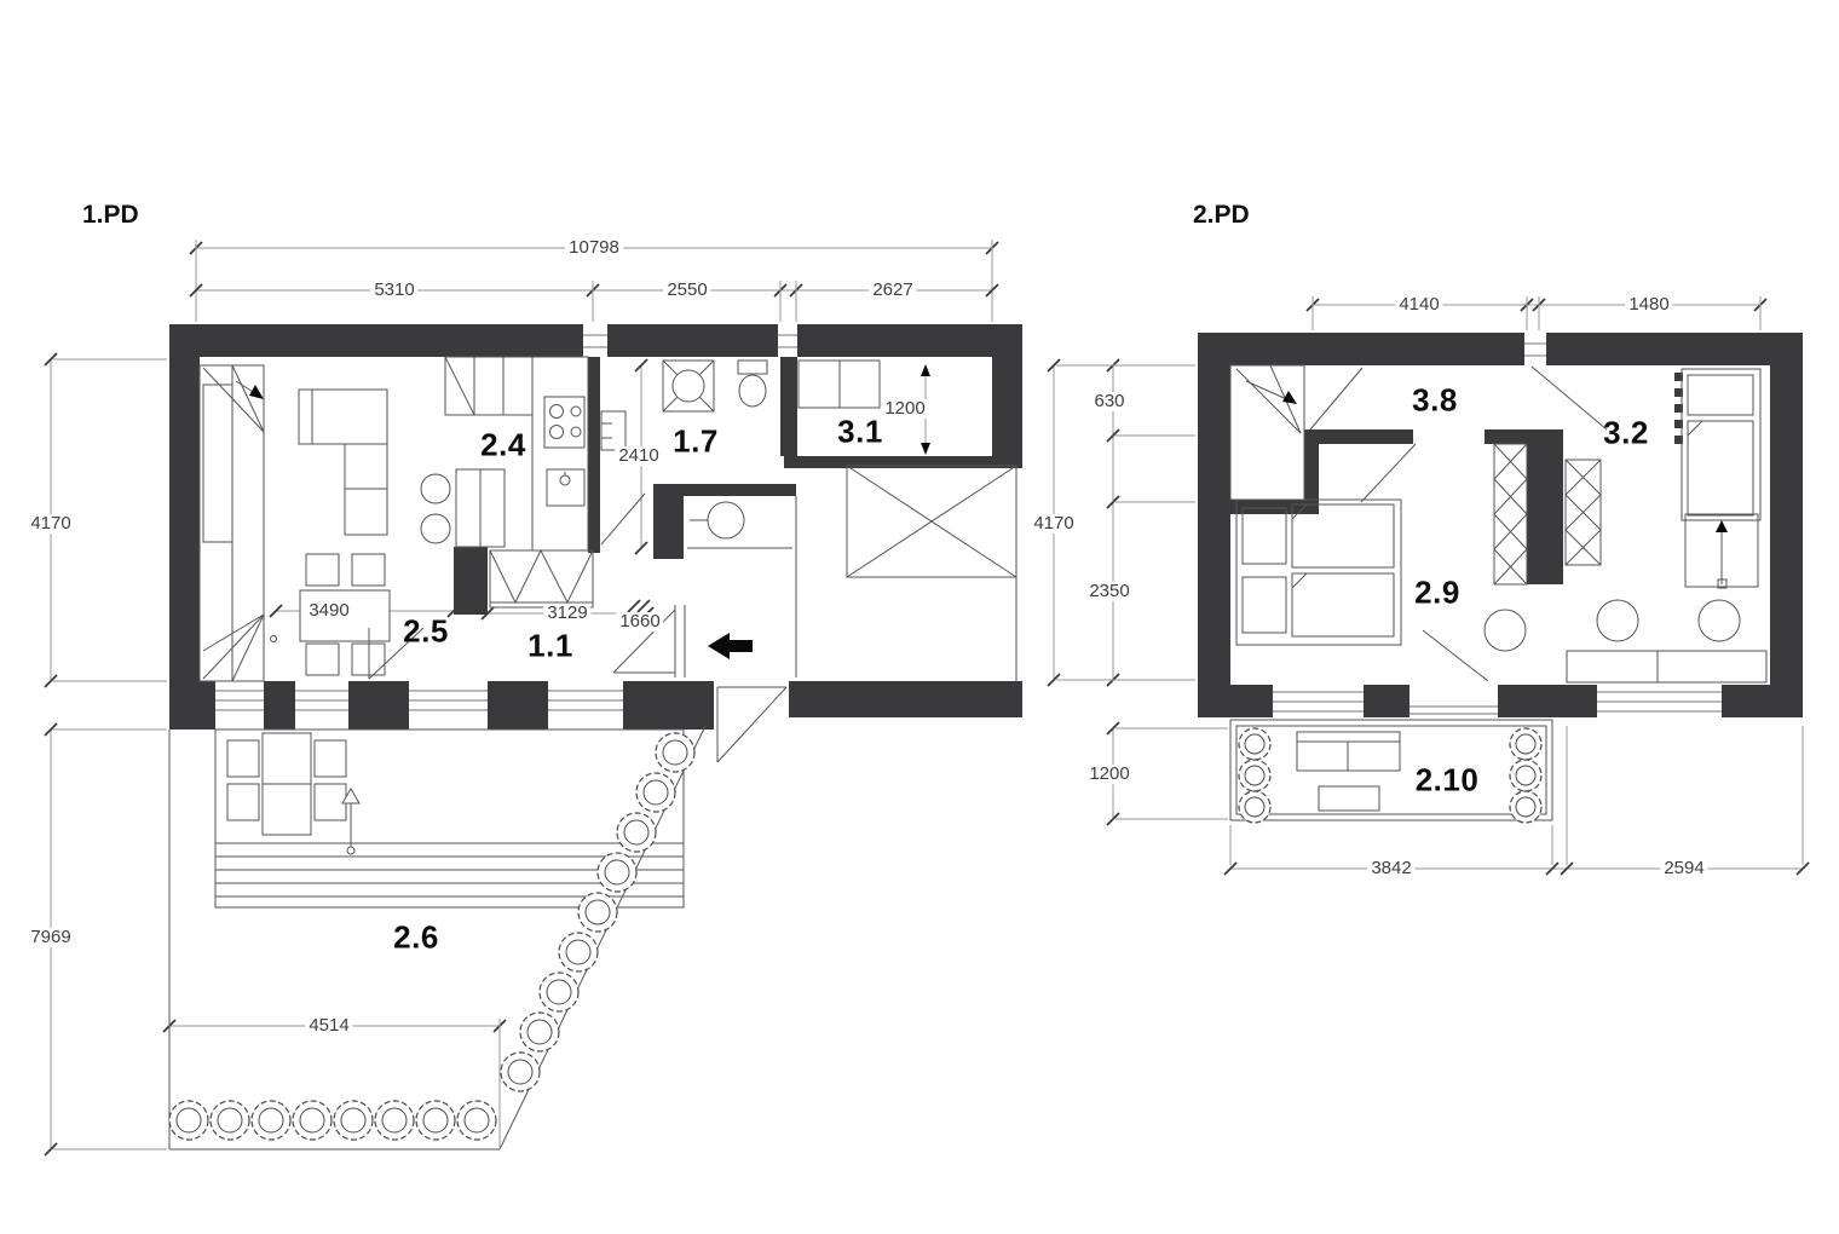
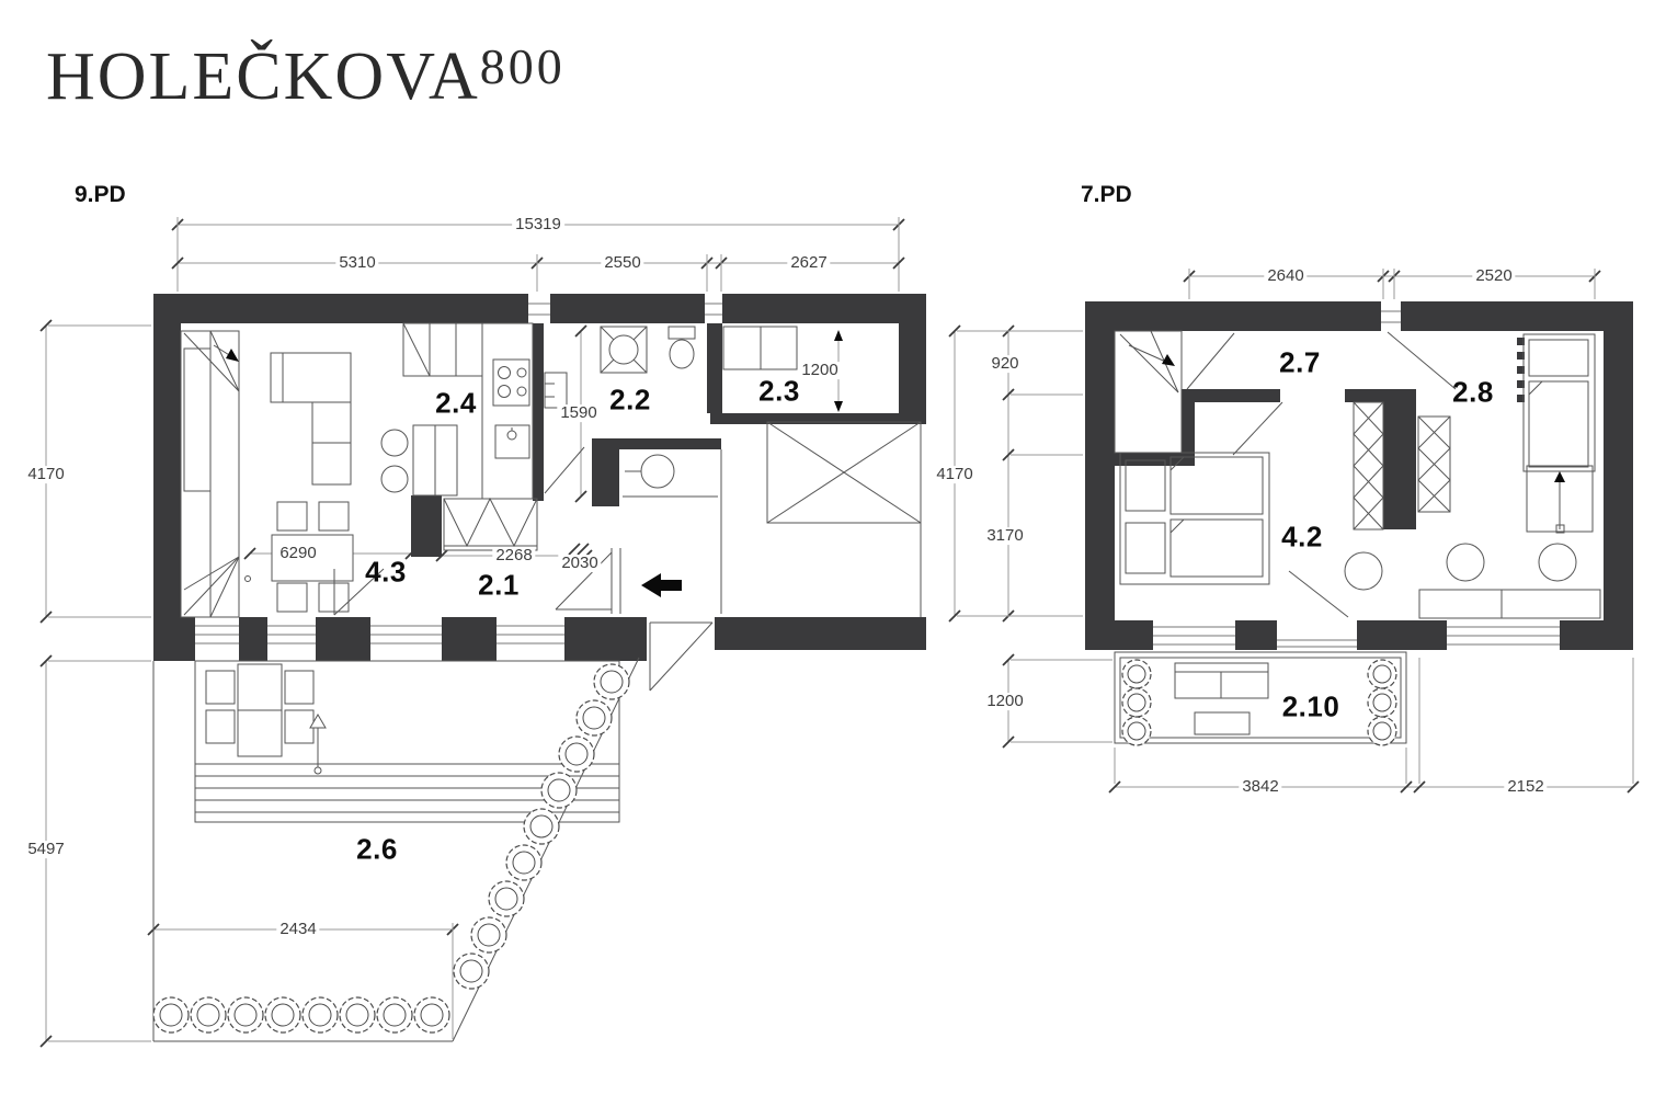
+ HOLEČKOVA800
- 1.PD
+ 9.PD
- 2.PD
+ 7.PD
- 10798
+ 15319
  5310
  2550
  2627
  4170
- 7969
+ 5497
- 3490
+ 6290
- 3129
+ 2268
- 1660
+ 2030
- 2410
+ 1590
  1200
- 4514
+ 2434
- 4140
+ 2640
- 1480
+ 2520
  4170
- 630
+ 920
- 2350
+ 3170
  1200
  3842
- 2594
+ 2152
- 1.1
+ 2.1
- 1.7
+ 2.2
- 3.1
+ 2.3
  2.4
- 2.5
+ 4.3
  2.6
- 3.8
+ 2.7
- 3.2
+ 2.8
- 2.9
+ 4.2
  2.10
